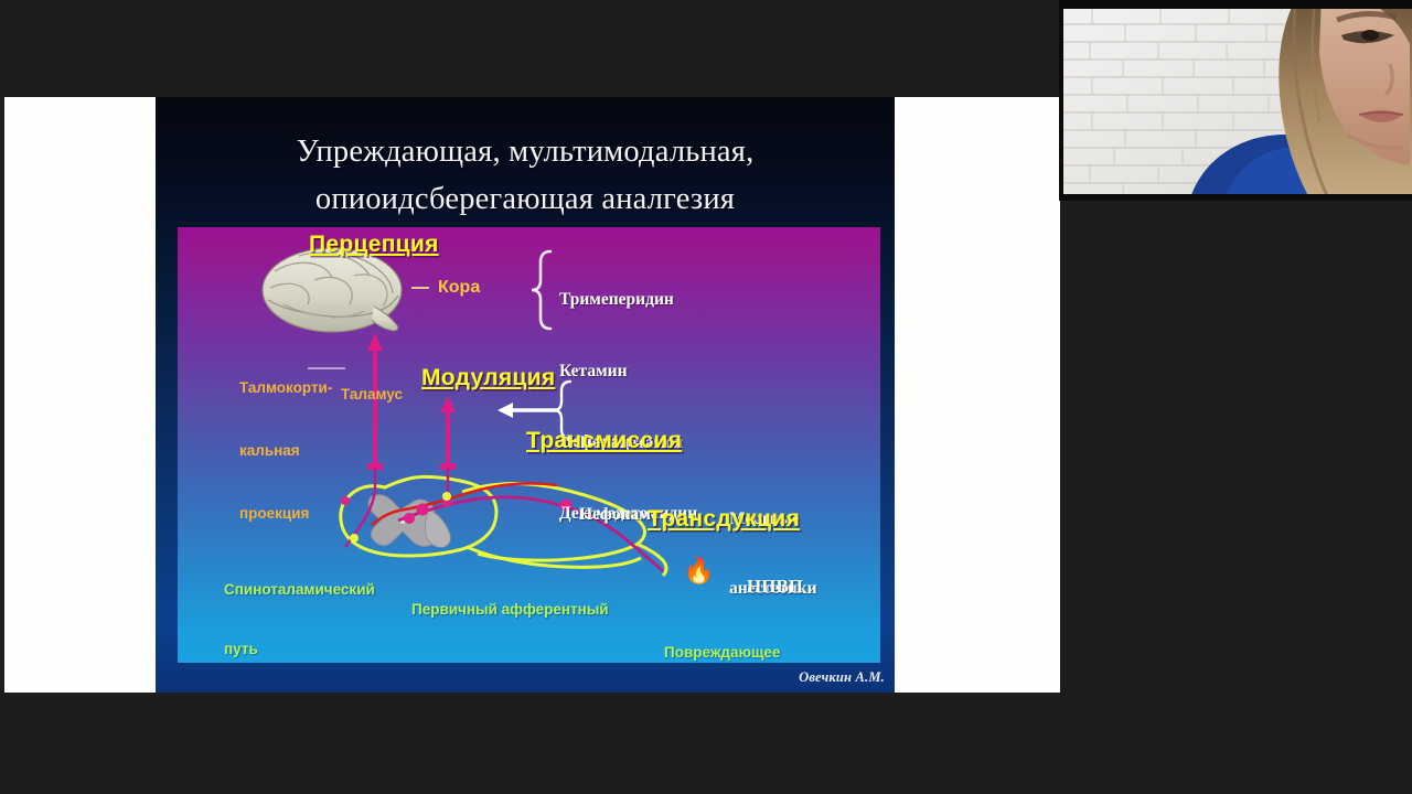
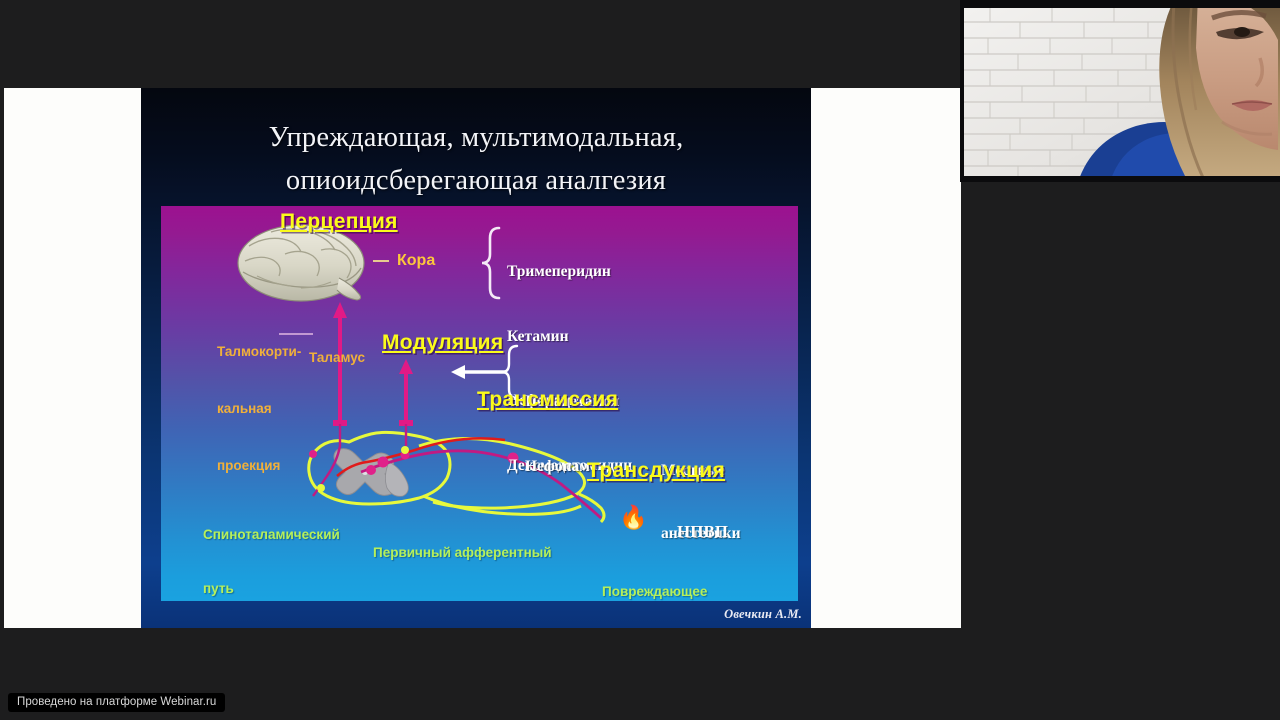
  Упреждающая, мультимодальная,
  опиоидсберегающая аналгезия
  Перцепция
  Кора
  Тримеперидин
  Кетамин
  Нефопам
  Дексмедетомидин
  Талмокорти-
  кальная
  проекция
  Таламус
  Модуляция
  Парацетамол
  Нефопам
  Трансмиссия
  Местные
  анестетики
  Трансдукция
  Спиноталамический
  путь
  Первичный афферентный
  🔥
  НПВП
  Повреждающее
  Овечкин А.М.
+ Проведено на платформе Webinar.ru
